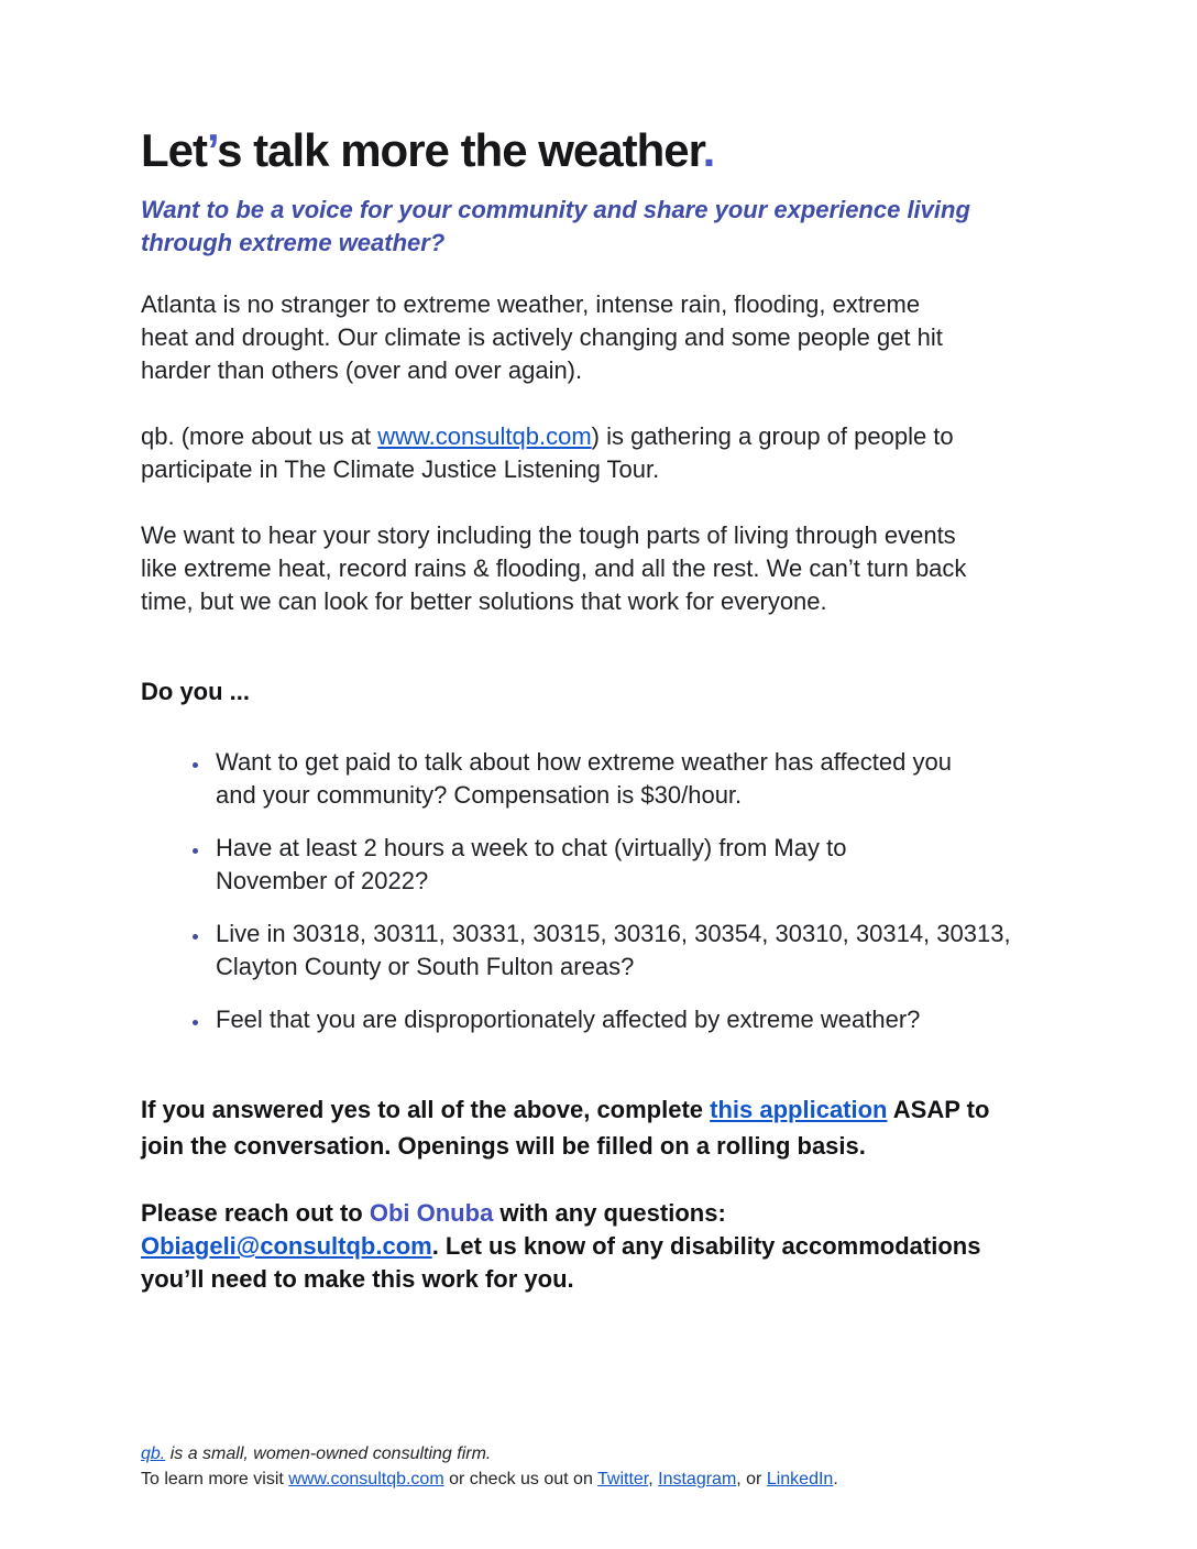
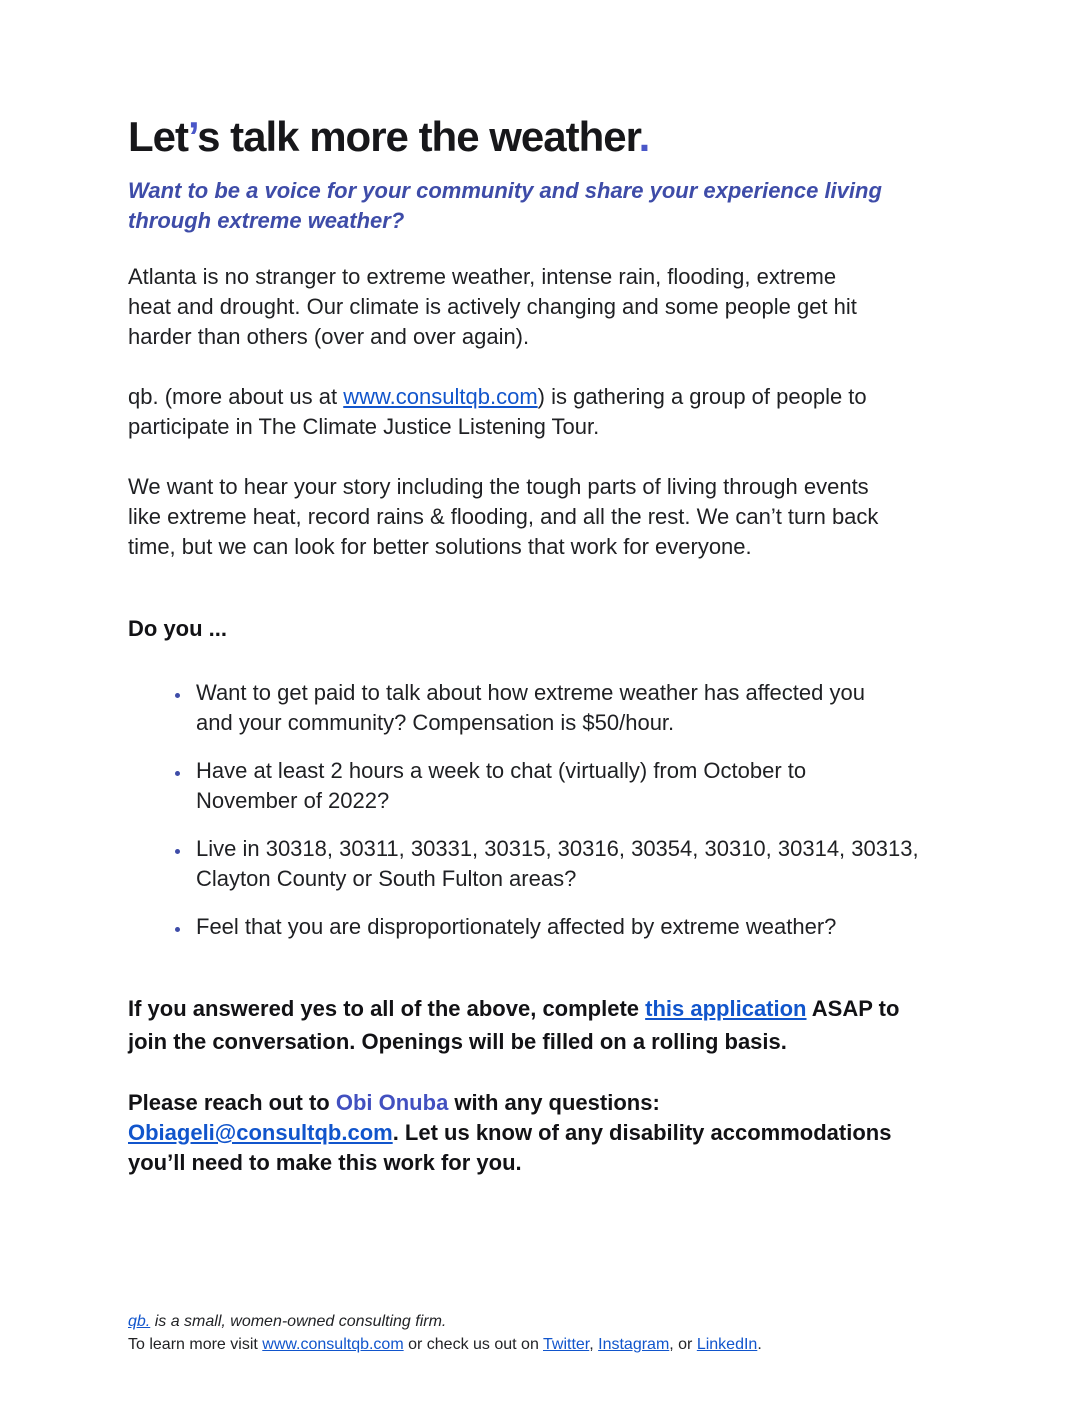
  Let’s talk more the weather.
  Want to be a voice for your community and share your experience living
  through extreme weather?
  Atlanta is no stranger to extreme weather, intense rain, flooding, extreme
  heat and drought. Our climate is actively changing and some people get hit
  harder than others (over and over again).
  qb. (more about us at www.consultqb.com) is gathering a group of people to
  participate in The Climate Justice Listening Tour.
  We want to hear your story including the tough parts of living through events
  like extreme heat, record rains & flooding, and all the rest. We can’t turn back
  time, but we can look for better solutions that work for everyone.
  Do you ...
  Want to get paid to talk about how extreme weather has affected you
- and your community? Compensation is $30/hour.
+ and your community? Compensation is $50/hour.
- Have at least 2 hours a week to chat (virtually) from May to
+ Have at least 2 hours a week to chat (virtually) from October to
  November of 2022?
  Live in 30318, 30311, 30331, 30315, 30316, 30354, 30310, 30314, 30313,
  Clayton County or South Fulton areas?
  Feel that you are disproportionately affected by extreme weather?
  If you answered yes to all of the above, complete this application ASAP to
  join the conversation. Openings will be filled on a rolling basis.
  Please reach out to Obi Onuba with any questions:
  Obiageli@consultqb.com. Let us know of any disability accommodations
  you’ll need to make this work for you.
  qb. is a small, women-owned consulting firm.
  To learn more visit www.consultqb.com or check us out on Twitter, Instagram, or LinkedIn.
